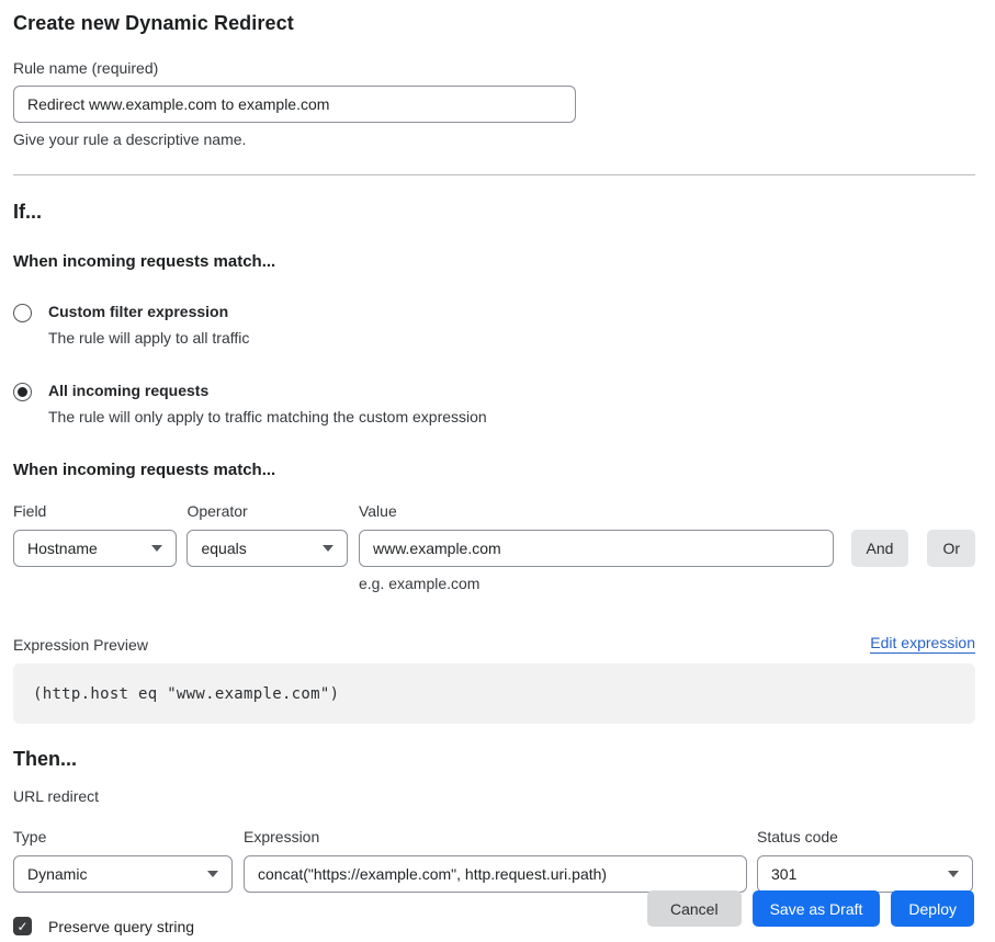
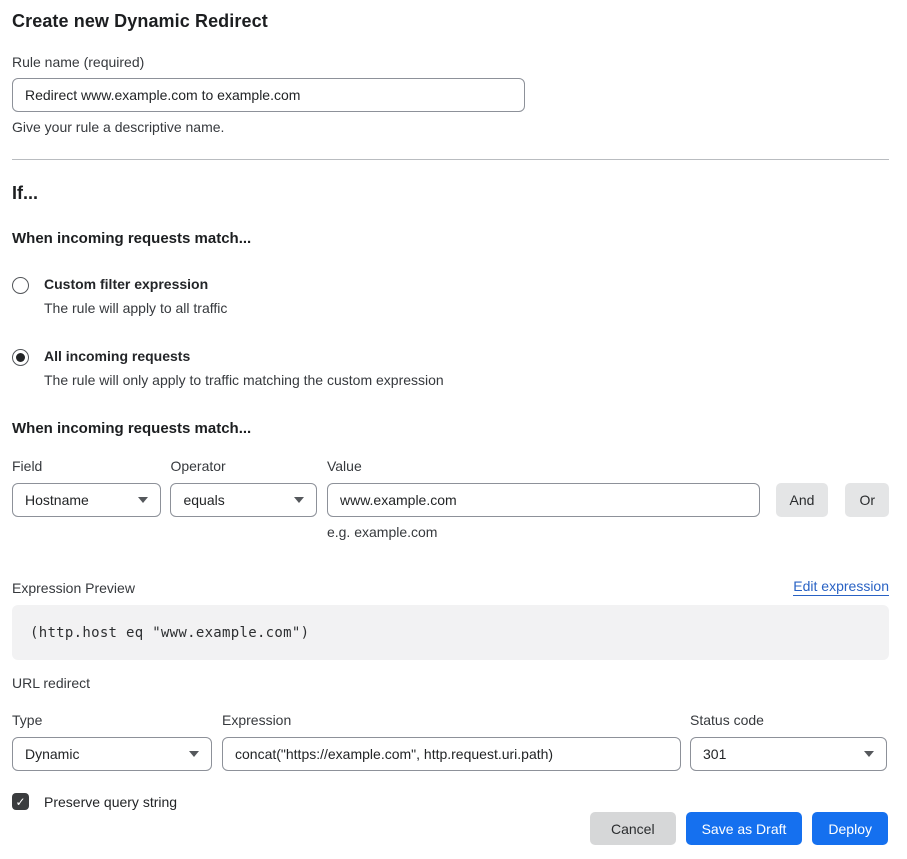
  Create new Dynamic Redirect
  Rule name (required)
  Redirect www.example.com to example.com
  Give your rule a descriptive name.
  If...
  When incoming requests match...
  Custom filter expression
  The rule will apply to all traffic
  All incoming requests
  The rule will only apply to traffic matching the custom expression
  When incoming requests match...
  Field
  Hostname
  Operator
  equals
  Value
  www.example.com
  e.g. example.com
  And
  Or
  Expression Preview
  Edit expression
  (http.host eq "www.example.com")
- Then...
  URL redirect
  Type
  Dynamic
  Expression
  concat("https://example.com", http.request.uri.path)
  Status code
  301
  ✓
  Preserve query string
  Cancel
  Save as Draft
  Deploy
